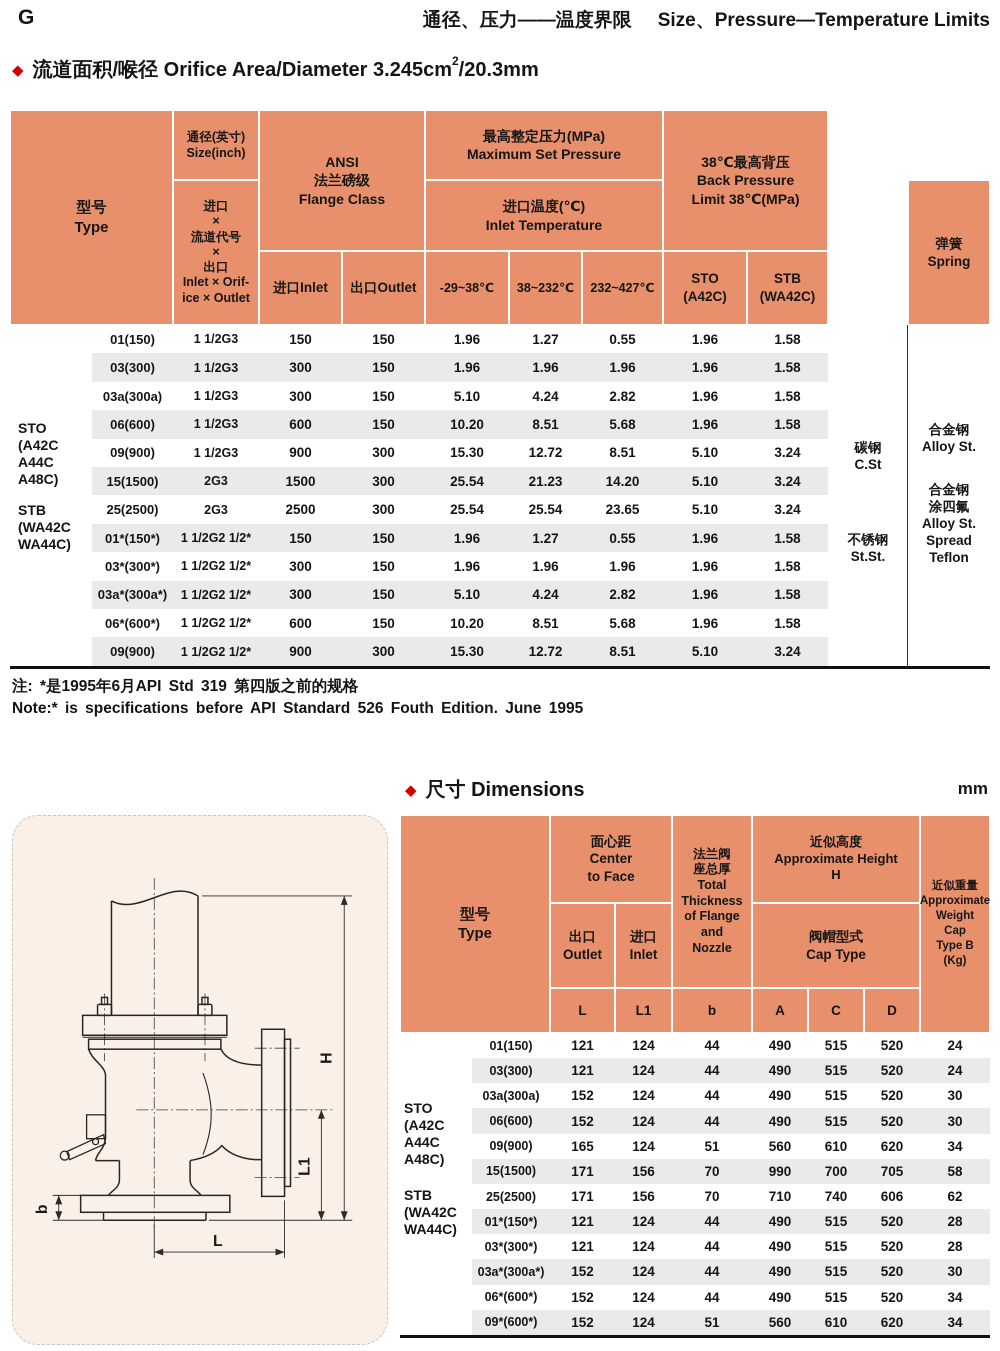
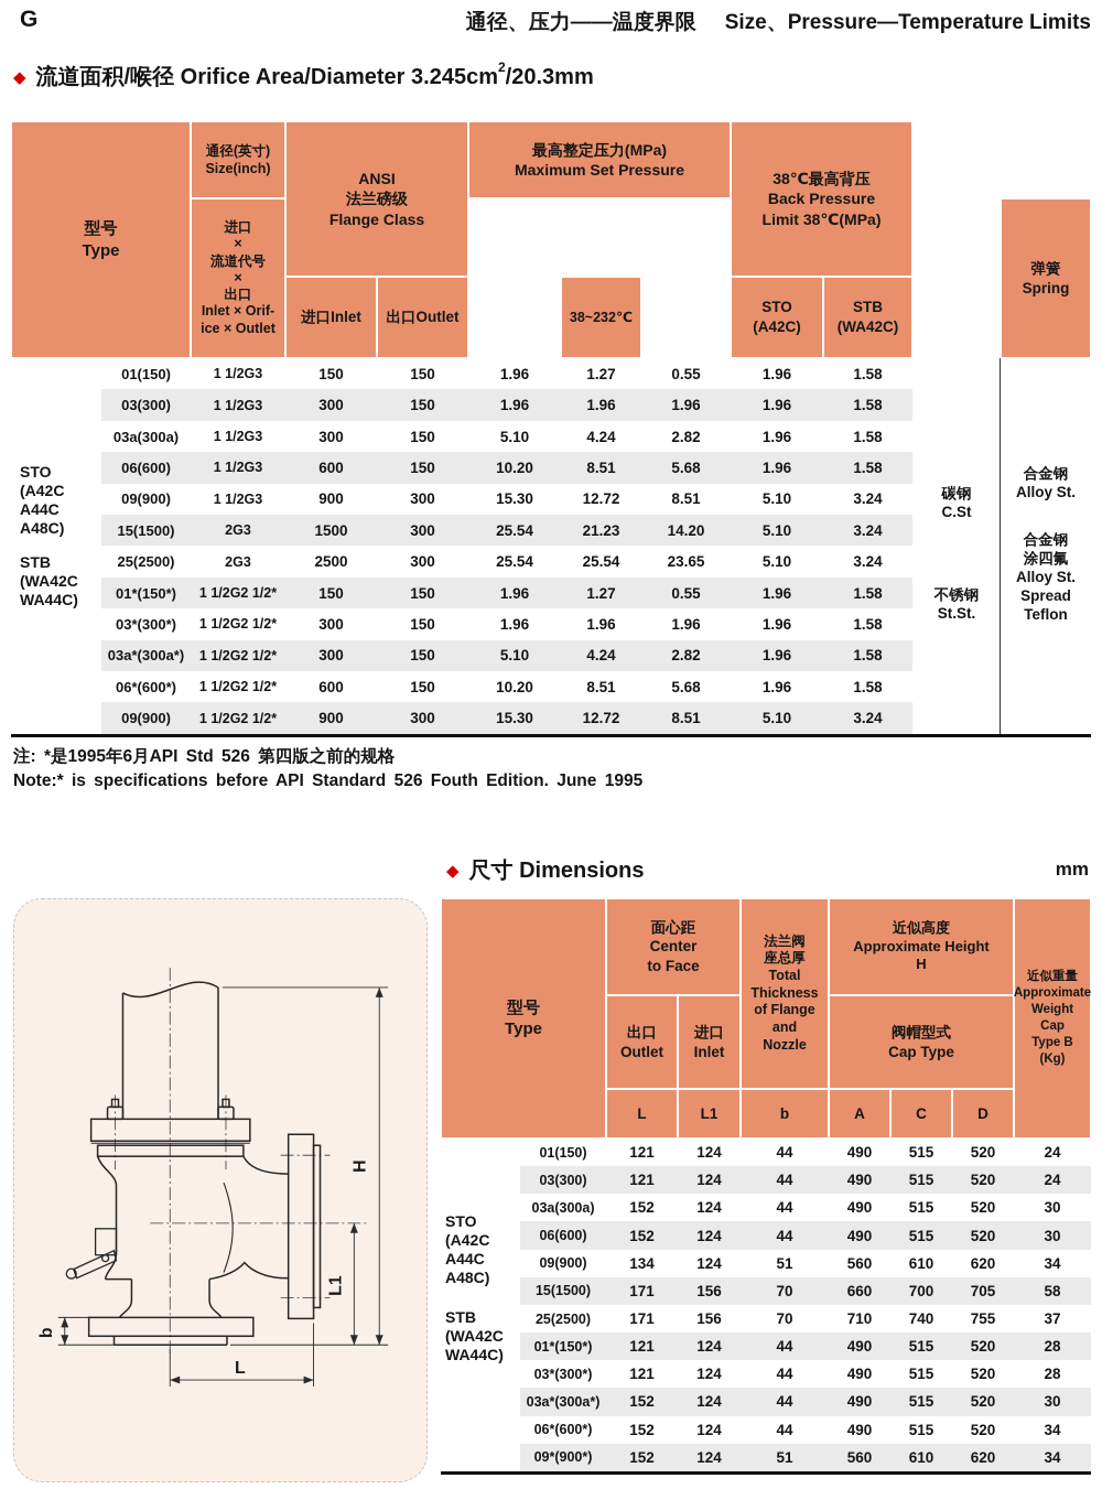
  G
  通径、压力——温度界限 Size、Pressure—Temperature Limits
  ◆
  流道面积/喉径 Orifice Area/Diameter 3.245cm2/20.3mm
  型号
  Type
  通径(英寸)
  Size(inch)
  进口
  ×
  流道代号
  ×
  出口
  Inlet × Orif-
  ice × Outlet
  ANSI
  法兰磅级
  Flange Class
  进口Inlet
  出口Outlet
  最高整定压力(MPa)
  Maximum Set Pressure
- 进口温度(℃)
- Inlet Temperature
- -29~38℃
  38~232℃
- 232~427℃
  38℃最高背压
  Back Pressure
  Limit 38℃(MPa)
  STO
  (A42C)
  STB
  (WA42C)
  弹簧
  Spring
  01(150)
  1 1/2G3
  150
  150
  1.96
  1.27
  0.55
  1.96
  1.58
  03(300)
  1 1/2G3
  300
  150
  1.96
  1.96
  1.96
  1.96
  1.58
  03a(300a)
  1 1/2G3
  300
  150
  5.10
  4.24
  2.82
  1.96
  1.58
  06(600)
  1 1/2G3
  600
  150
  10.20
  8.51
  5.68
  1.96
  1.58
  09(900)
  1 1/2G3
  900
  300
  15.30
  12.72
  8.51
  5.10
  3.24
  15(1500)
  2G3
  1500
  300
  25.54
  21.23
  14.20
  5.10
  3.24
  25(2500)
  2G3
  2500
  300
  25.54
  25.54
  23.65
  5.10
  3.24
  01*(150*)
  1 1/2G2 1/2*
  150
  150
  1.96
  1.27
  0.55
  1.96
  1.58
  03*(300*)
  1 1/2G2 1/2*
  300
  150
  1.96
  1.96
  1.96
  1.96
  1.58
  03a*(300a*)
  1 1/2G2 1/2*
  300
  150
  5.10
  4.24
  2.82
  1.96
  1.58
  06*(600*)
  1 1/2G2 1/2*
  600
  150
  10.20
  8.51
  5.68
  1.96
  1.58
  09(900)
  1 1/2G2 1/2*
  900
  300
  15.30
  12.72
  8.51
  5.10
  3.24
  STO
  (A42C
  A44C
  A48C)
  STB
  (WA42C
  WA44C)
  碳钢
  C.St
  不锈钢
  St.St.
  合金钢
  Alloy St.
  合金钢
  涂四氟
  Alloy St.
  Spread
  Teflon
- 注: *是1995年6月API Std 319 第四版之前的规格
+ 注: *是1995年6月API Std 526 第四版之前的规格
  Note:* is specifications before API Standard 526 Fouth Edition. June 1995
  ◆
  尺寸 Dimensions
  mm
  L
  型号
  Type
  面心距
  Center
  to Face
  出口
  Outlet
  进口
  Inlet
  法兰阀
  座总厚
  Total
  Thickness
  of Flange
  and
  Nozzle
  近似高度
  Approximate Height
  H
  阀帽型式
  Cap Type
  L
  L1
  b
  A
  C
  D
  近似重量
  Approximate
  Weight
  Cap
  Type B
  (Kg)
  01(150)
  121
  124
  44
  490
  515
  520
  24
  03(300)
  121
  124
  44
  490
  515
  520
  24
  03a(300a)
  152
  124
  44
  490
  515
  520
  30
  06(600)
  152
  124
  44
  490
  515
  520
  30
  09(900)
- 165
+ 134
  124
  51
  560
  610
  620
  34
  15(1500)
  171
  156
  70
- 990
+ 660
  700
  705
  58
  25(2500)
  171
  156
  70
  710
  740
- 606
+ 755
- 62
+ 37
  01*(150*)
  121
  124
  44
  490
  515
  520
  28
  03*(300*)
  121
  124
  44
  490
  515
  520
  28
  03a*(300a*)
  152
  124
  44
  490
  515
  520
  30
  06*(600*)
  152
  124
  44
  490
  515
  520
  34
- 09*(600*)
+ 09*(900*)
  152
  124
  51
  560
  610
  620
  34
  STO
  (A42C
  A44C
  A48C)
  STB
  (WA42C
  WA44C)
